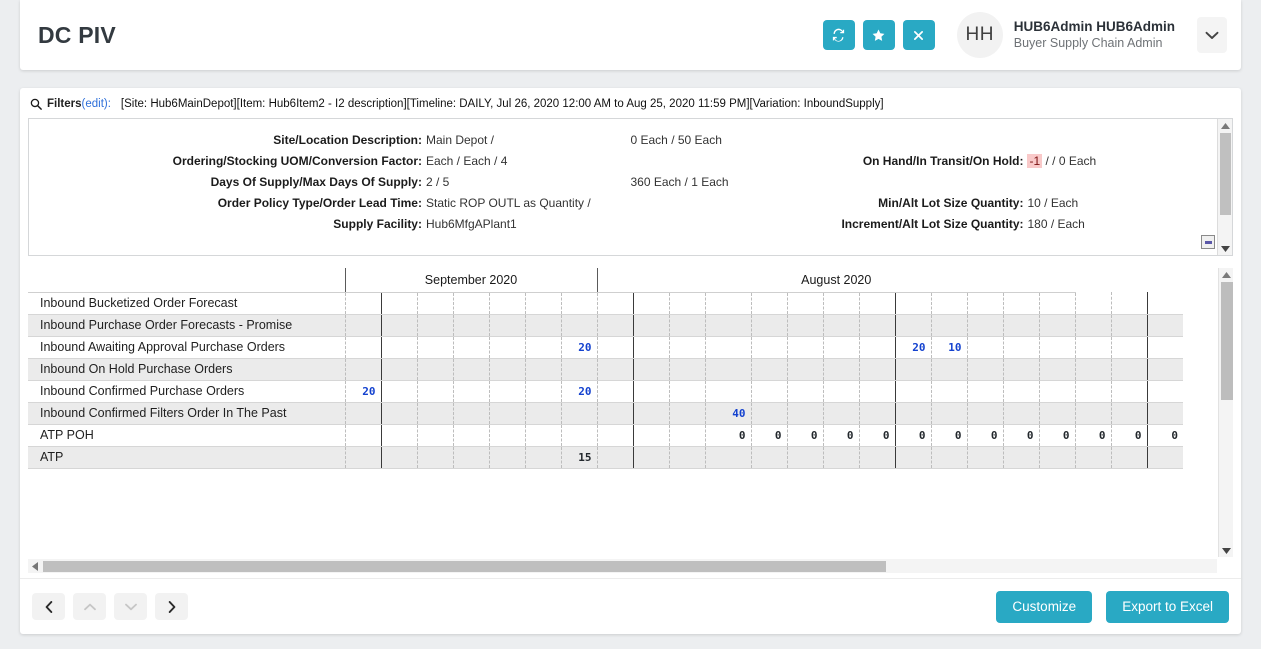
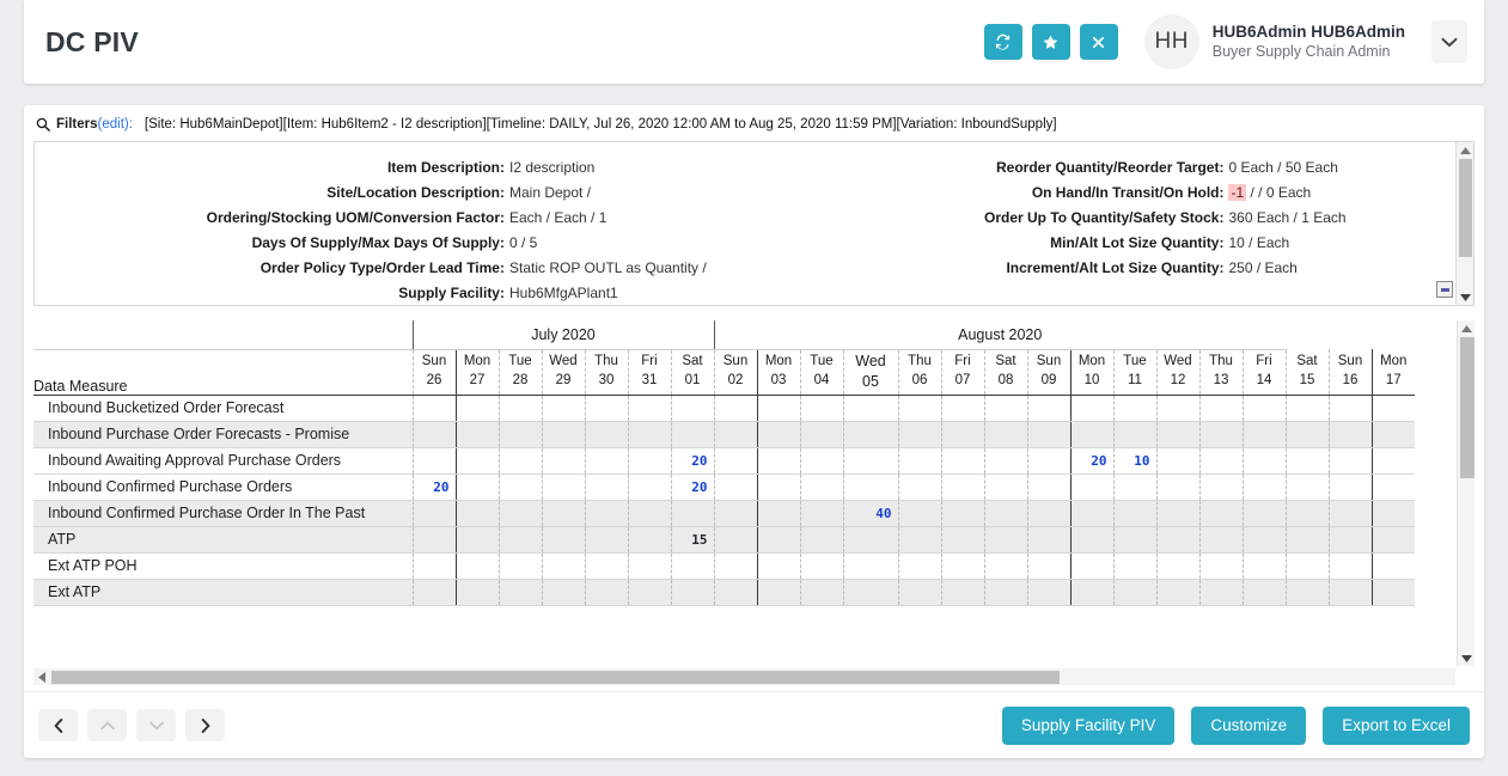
  DC PIV
  HH
  HUB6Admin HUB6Admin
  Buyer Supply Chain Admin
  Filters
  (edit):
  [Site: Hub6MainDepot][Item: Hub6Item2 - I2 description][Timeline: DAILY, Jul 26, 2020 12:00 AM to Aug 25, 2020 11:59 PM][Variation: InboundSupply]
+ Item Description:
+ I2 description
  Site/Location Description:
  Main Depot /
  Ordering/Stocking UOM/Conversion Factor:
- Each / Each / 4
+ Each / Each / 1
  Days Of Supply/Max Days Of Supply:
- 2 / 5
+ 0 / 5
  Order Policy Type/Order Lead Time:
  Static ROP OUTL as Quantity /
  Supply Facility:
  Hub6MfgAPlant1
+ Reorder Quantity/Reorder Target:
  0 Each / 50 Each
  On Hand/In Transit/On Hold:
  -1 / / 0 Each
+ Order Up To Quantity/Safety Stock:
  360 Each / 1 Each
  Min/Alt Lot Size Quantity:
  10 / Each
  Increment/Alt Lot Size Quantity:
- 180 / Each
+ 250 / Each
- 	September 2020	August 2020
+ 	July 2020	August 2020
+ Data Measure	Sun26	Mon27	Tue28	Wed29	Thu30	Fri31	Sat01	Sun02	Mon03	Tue04	Wed05	Thu06	Fri07	Sat08	Sun09	Mon10	Tue11	Wed12	Thu13	Fri14	Sat15	Sun16	Mon17
  Inbound Bucketized Order Forecast
  Inbound Purchase Order Forecasts - Promise
  Inbound Awaiting Approval Purchase Orders							20									20	10
- Inbound On Hold Purchase Orders
  Inbound Confirmed Purchase Orders	20						20
- Inbound Confirmed Filters Order In The Past											40
+ Inbound Confirmed Purchase Order In The Past											40
- ATP POH											0	0	0	0	0	0	0	0	0	0	0	0	0
  ATP							15
+ Ext ATP POH
+ Ext ATP
+ Supply Facility PIV
  Customize
  Export to Excel
